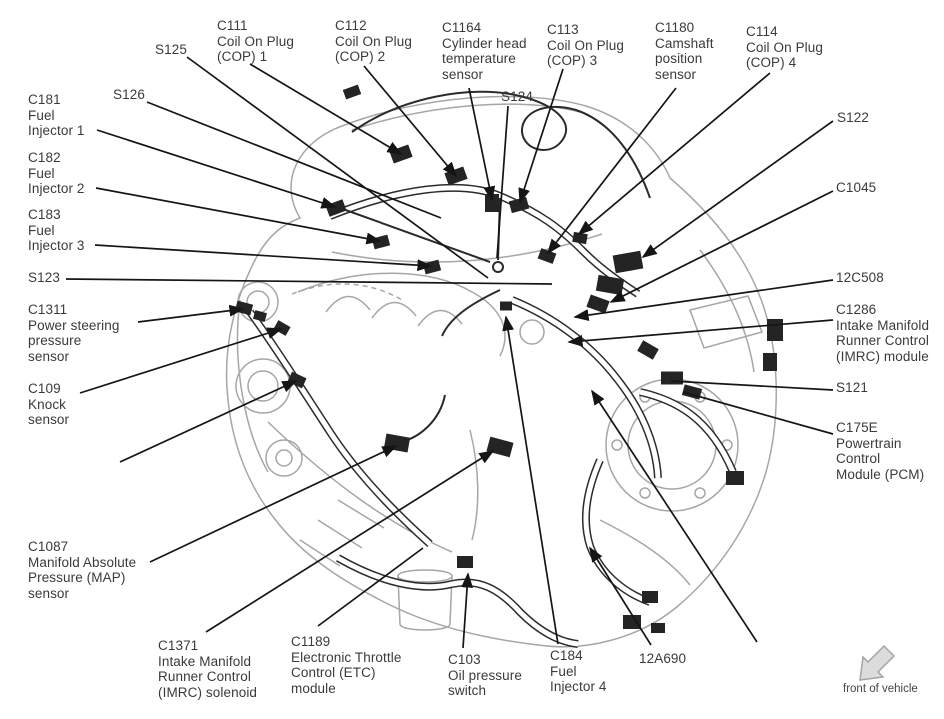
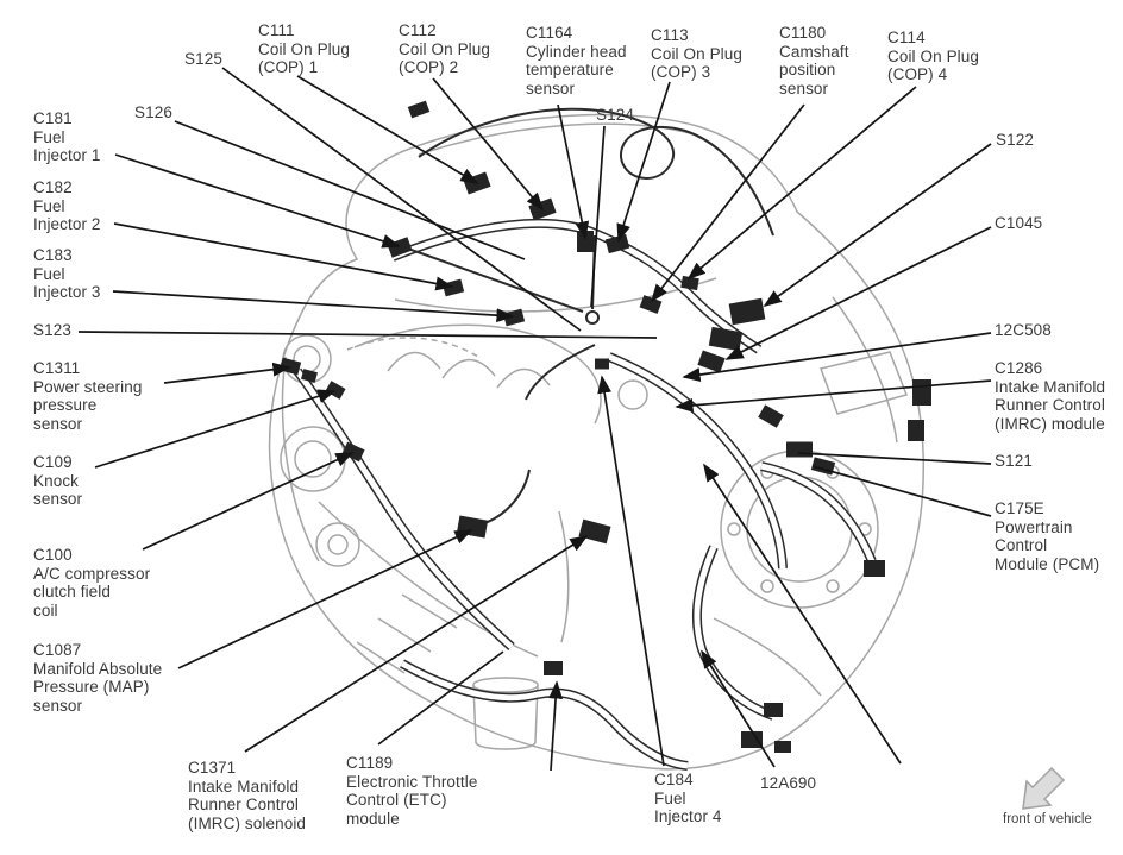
  S125
  C111
  Coil On Plug
  (COP) 1
  C112
  Coil On Plug
  (COP) 2
  C1164
  Cylinder head
  temperature
  sensor
  S124
  C113
  Coil On Plug
  (COP) 3
  C1180
  Camshaft
  position
  sensor
  C114
  Coil On Plug
  (COP) 4
  S122
  C1045
  12C508
  C1286
  Intake Manifold
  Runner Control
  (IMRC) module
  S121
  C175E
  Powertrain
  Control
  Module (PCM)
  S126
  C181
  Fuel
  Injector 1
  C182
  Fuel
  Injector 2
  C183
  Fuel
  Injector 3
  S123
  C1311
  Power steering
  pressure
  sensor
  C109
  Knock
  sensor
+ C100
+ A/C compressor
+ clutch field
+ coil
  C1087
  Manifold Absolute
  Pressure (MAP)
  sensor
  C1371
  Intake Manifold
  Runner Control
  (IMRC) solenoid
  C1189
  Electronic Throttle
  Control (ETC)
  module
- C103
- Oil pressure
- switch
  C184
  Fuel
  Injector 4
  12A690
  front of vehicle
